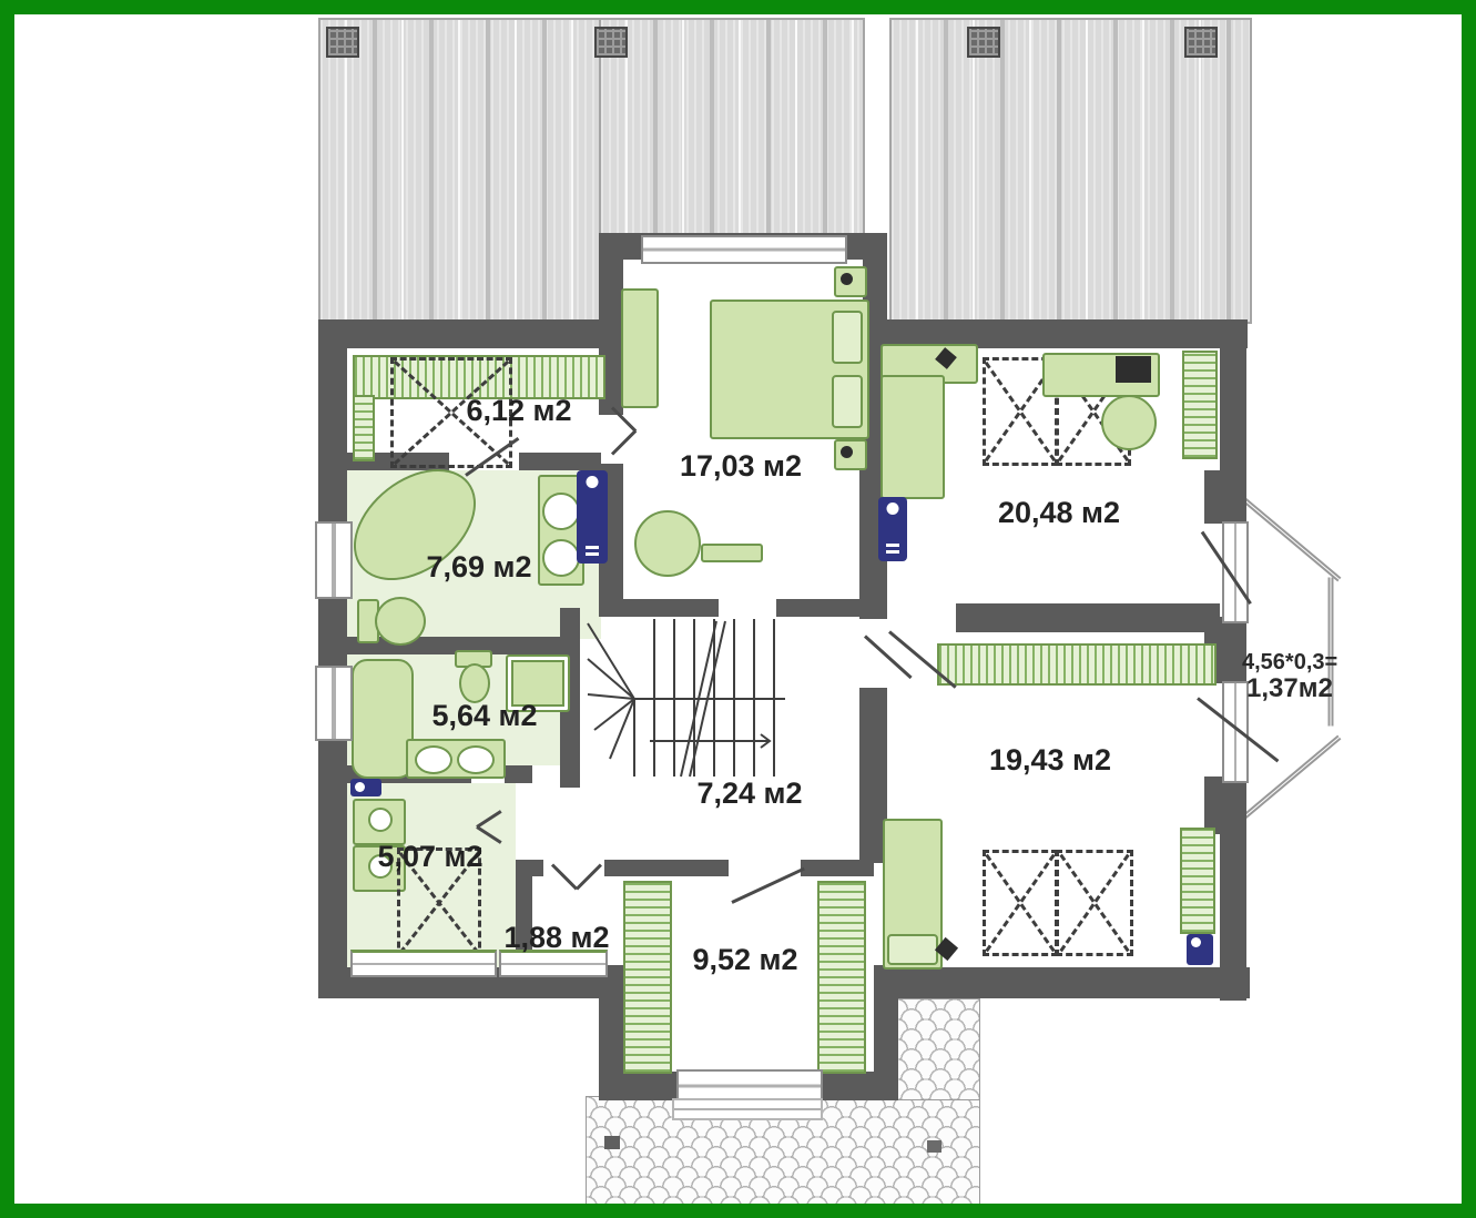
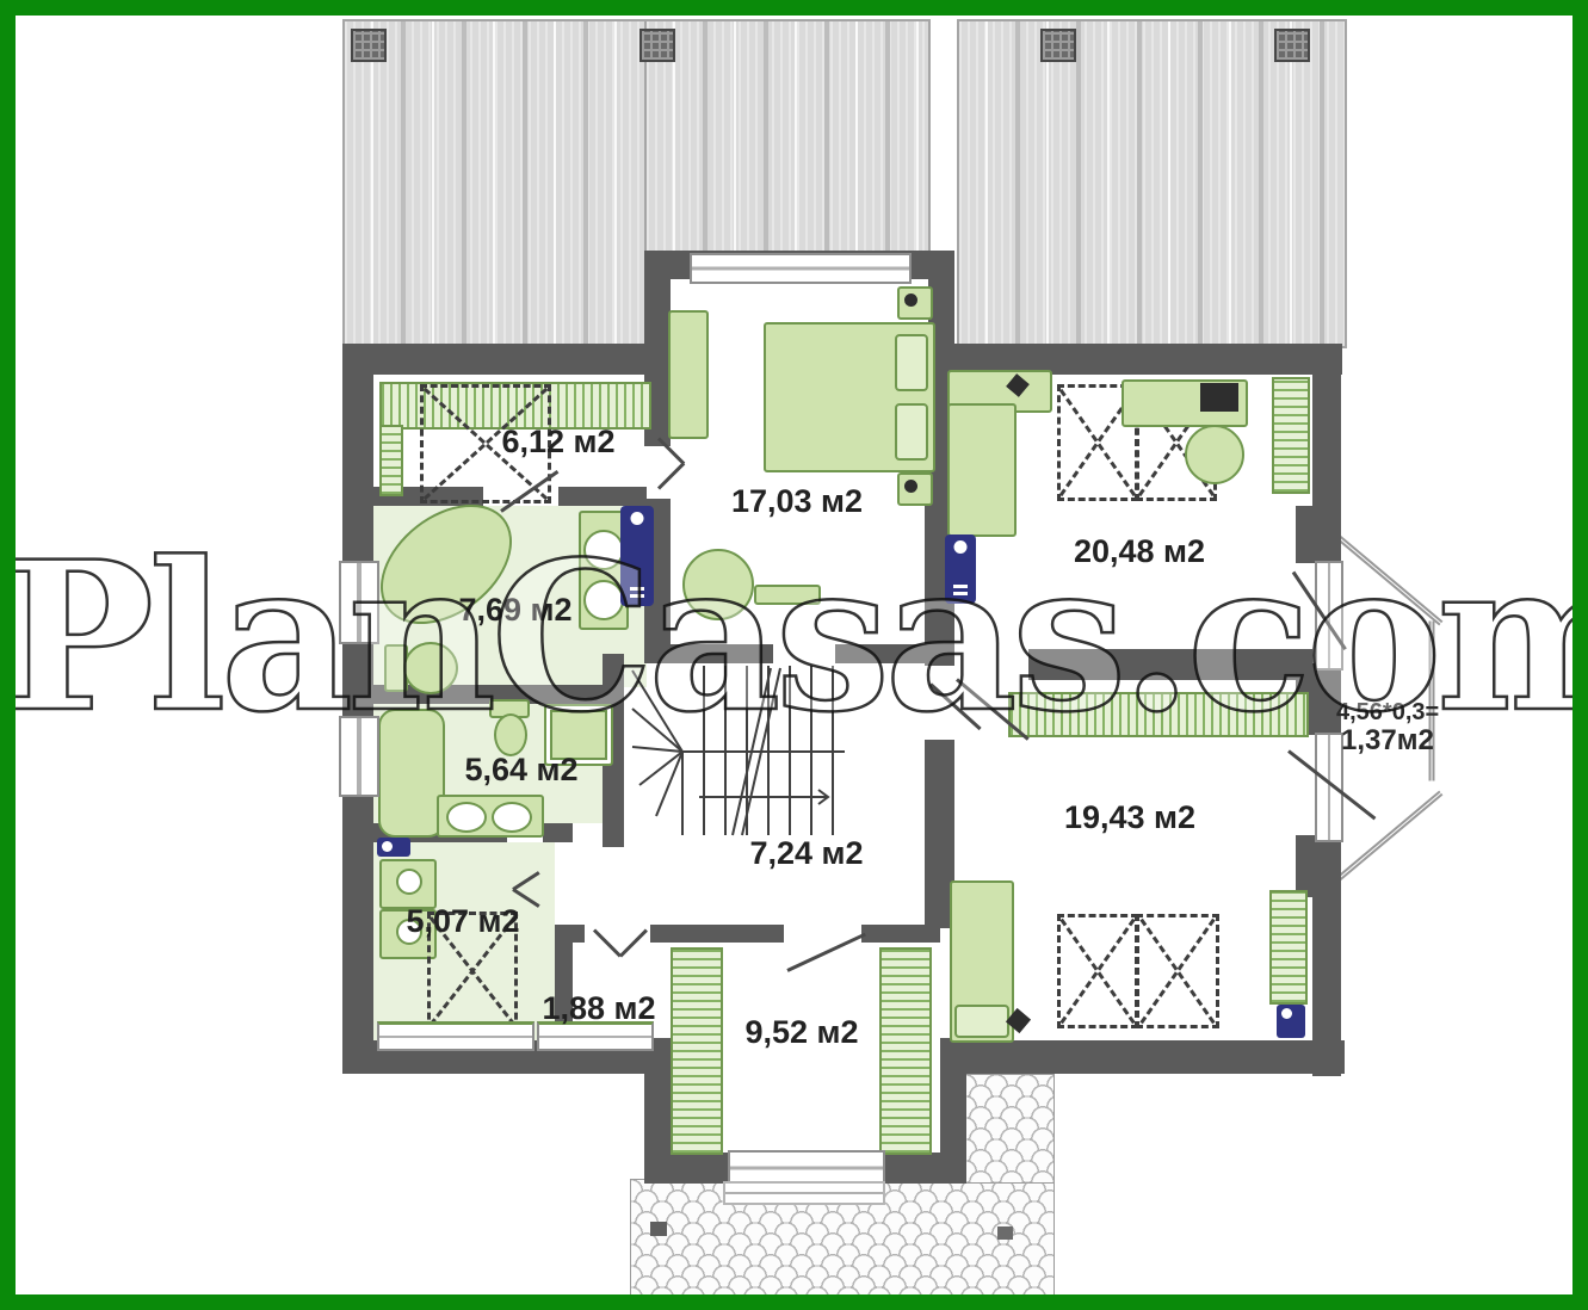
  6,12 м2
  17,03 м2
  20,48 м2
  7,69 м2
  5,64 м2
  5,07 м2
  1,88 м2
  7,24 м2
  19,43 м2
  9,52 м2
  4,56*0,3=
  1,37м2
+ PlanCasas.com
